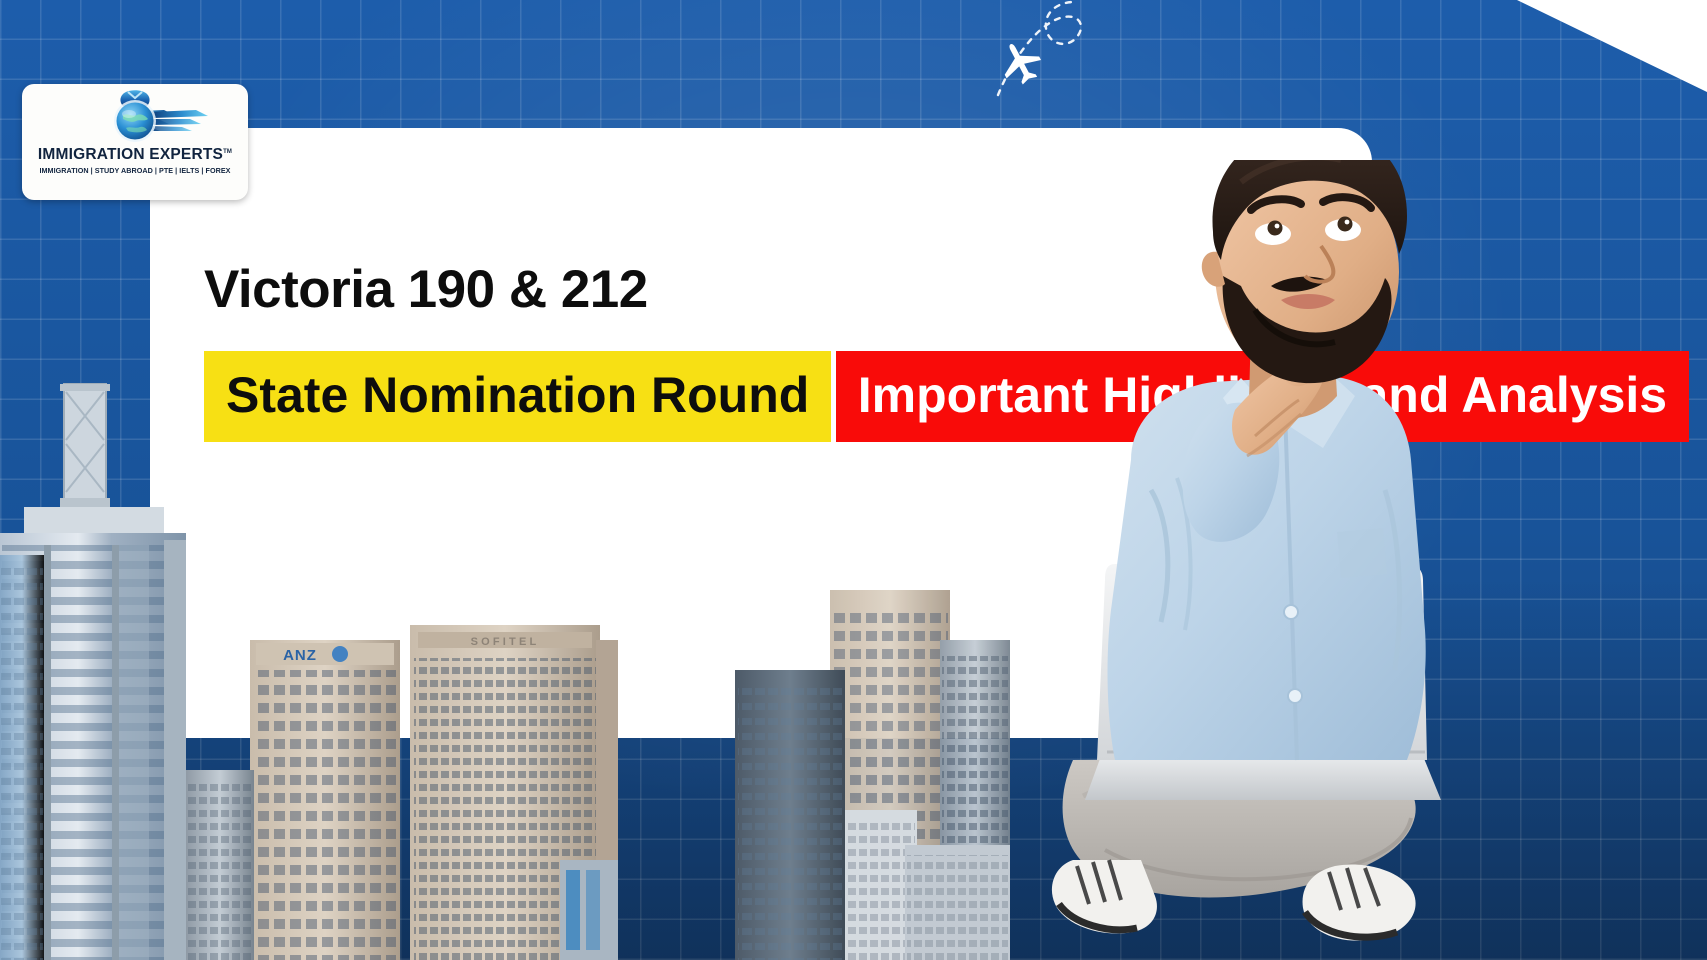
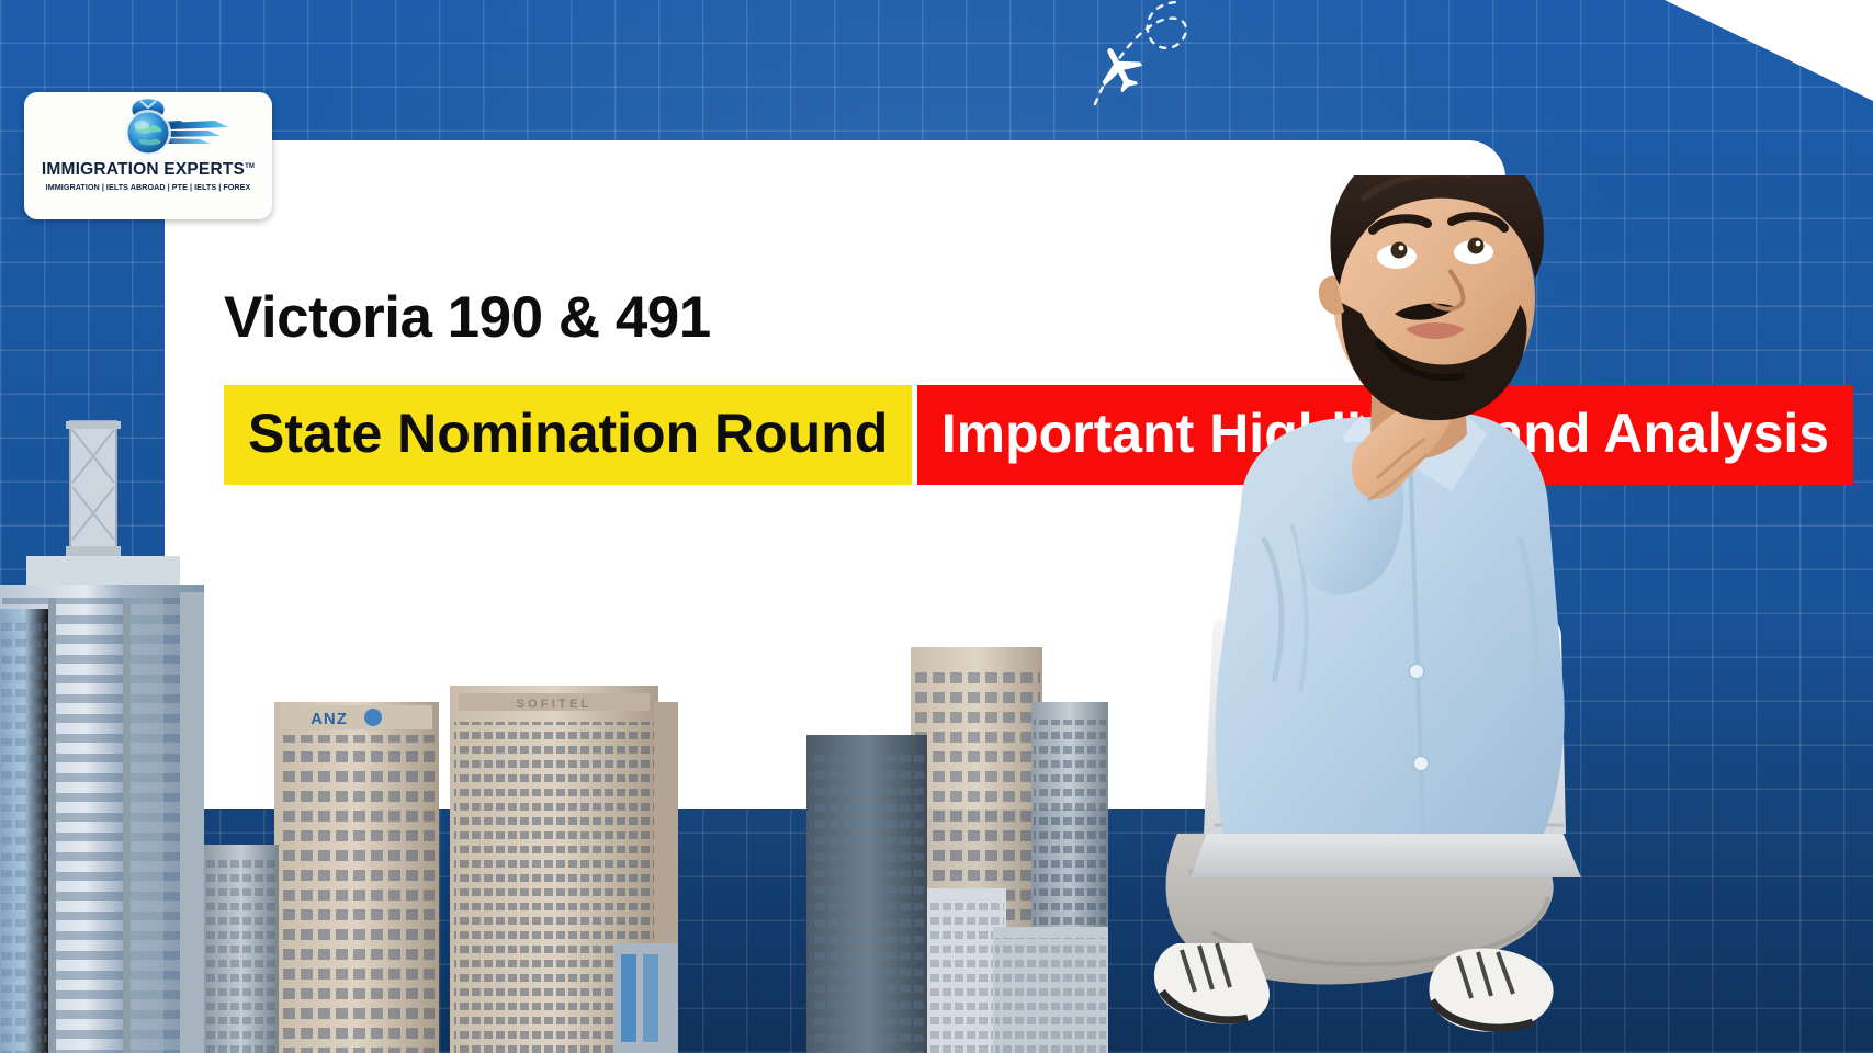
  SOFITEL
  ANZ
  IMMIGRATION EXPERTS
- IMMIGRATION | STUDY ABROAD | PTE | IELTS | FOREX
+ IMMIGRATION | IELTS ABROAD | PTE | IELTS | FOREX
- Victoria 190 & 212
+ Victoria 190 & 491
  State Nomination Round Important Hignd Analysis
